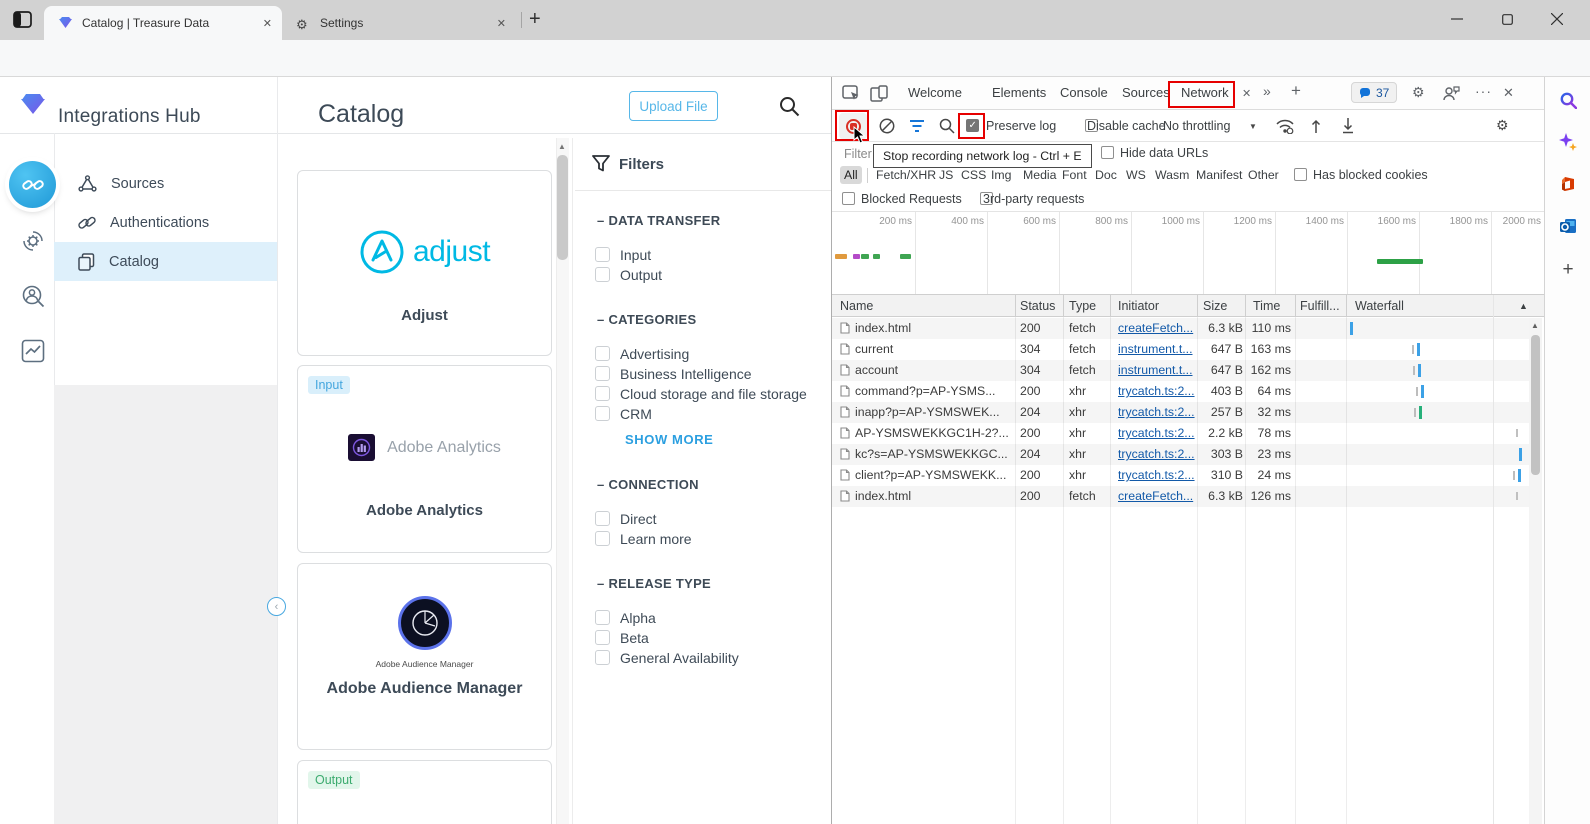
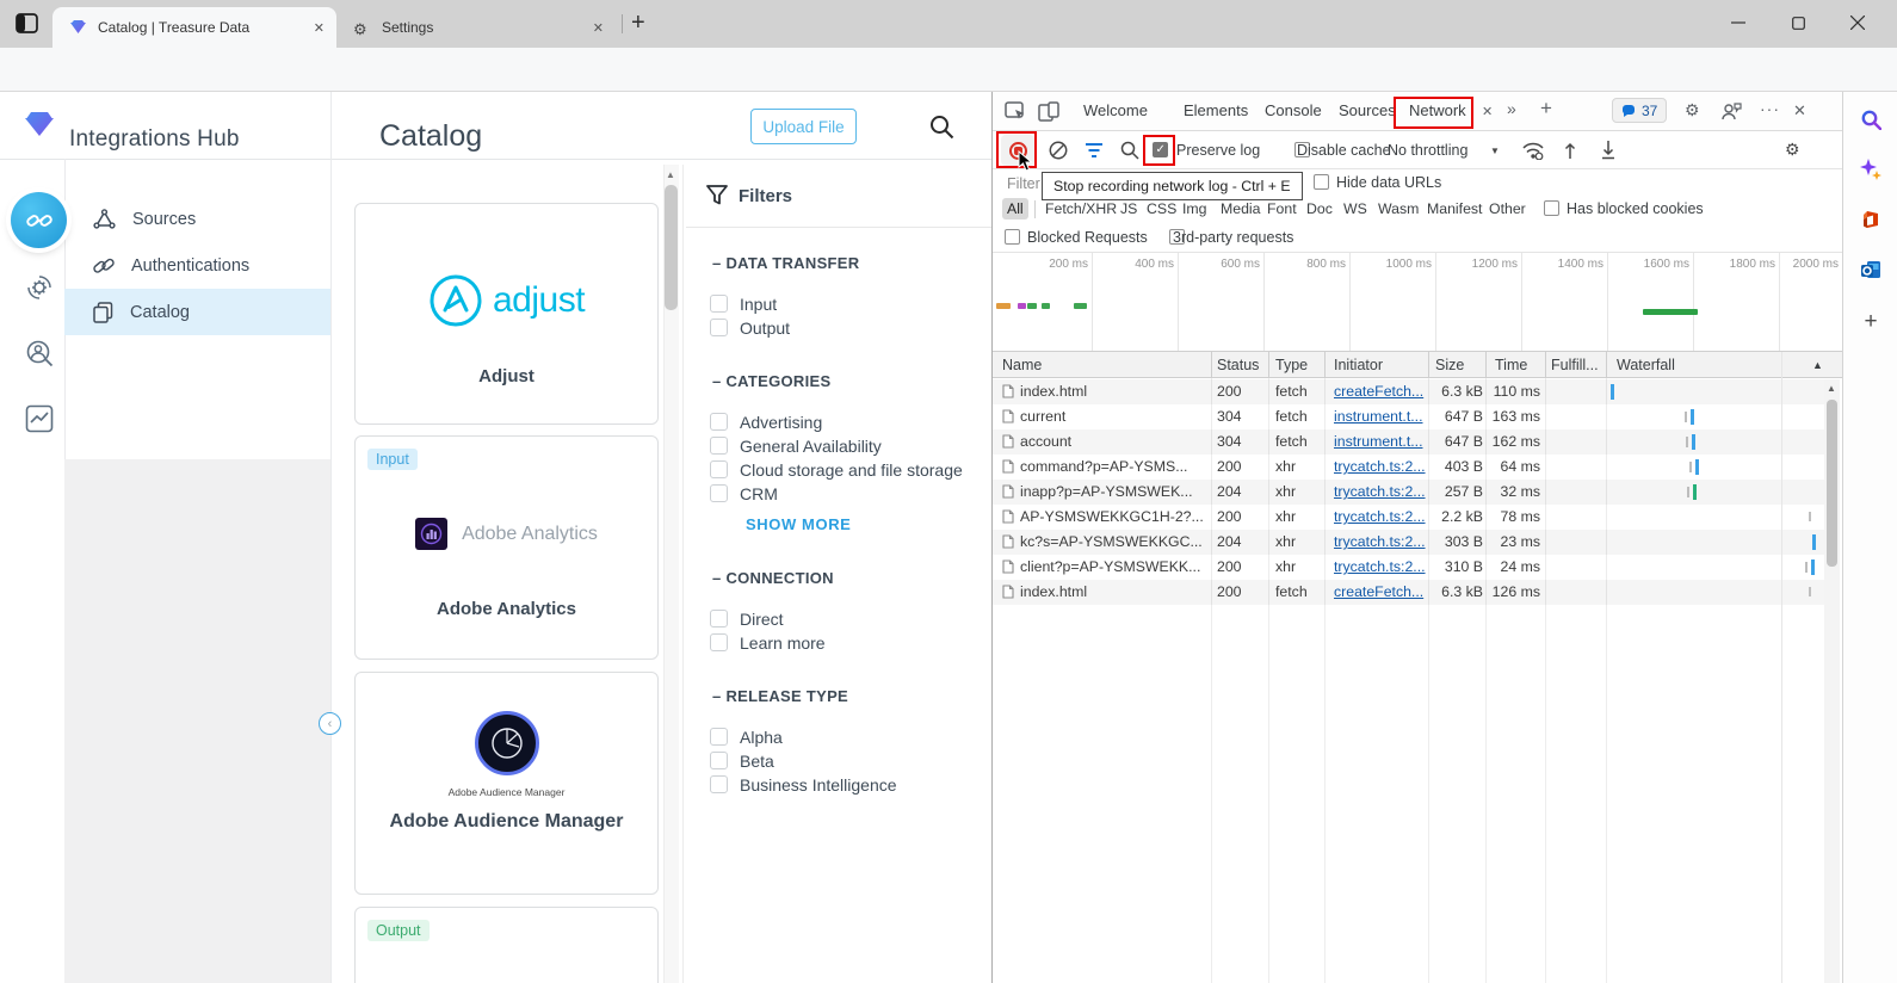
  Catalog | Treasure Data
  ✕
  ⚙
  Settings
  ✕
  +
  Integrations Hub
  Catalog
  Upload File
  Sources
  Authentications
  Catalog
  ‹
  adjust
  Adjust
  Input
  Adobe Analytics
  Adobe Analytics
  Adobe Audience Manager
  Adobe Audience Manager
  Output
  ▲
  Filters
  DATA TRANSFER
  Input
  Output
  CATEGORIES
  Advertising
- Business Intelligence
+ General Availability
  Cloud storage and file storage
  CRM
  SHOW MORE
  CONNECTION
  Direct
  Learn more
  RELEASE TYPE
  Alpha
  Beta
- General Availability
+ Business Intelligence
  Welcome
  Elements
  Console
  Sources
  Network
  ✕
  »
  +
  37
  ⚙
  ···
  ✕
  Preserve log
  Disable cache
  No throttling
  ▼
  ⚙
  Filter
  Hide data URLs
  Has blocked cookies
  All
  Fetch/XHR
  JS
  CSS
  Img
  Media
  Font
  Doc
  WS
  Wasm
  Manifest
  Other
  Blocked Requests
  3rd-party requests
  200 ms
  400 ms
  600 ms
  800 ms
  1000 ms
  1200 ms
  1400 ms
  1600 ms
  1800 ms
  2000 ms
  Name
  Status
  Type
  Initiator
  Size
  Time
  Fulfill...
  Waterfall
  ▲
  index.html
  200
  fetch
  createFetch...
  6.3 kB
  110 ms
  current
  304
  fetch
  instrument.t...
  647 B
  163 ms
  account
  304
  fetch
  instrument.t...
  647 B
  162 ms
  command?p=AP-YSMS...
  200
  xhr
  trycatch.ts:2...
  403 B
  64 ms
  inapp?p=AP-YSMSWEK...
  204
  xhr
  trycatch.ts:2...
  257 B
  32 ms
  AP-YSMSWEKKGC1H-2?...
  200
  xhr
  trycatch.ts:2...
  2.2 kB
  78 ms
  kc?s=AP-YSMSWEKKGC...
  204
  xhr
  trycatch.ts:2...
  303 B
  23 ms
  client?p=AP-YSMSWEKK...
  200
  xhr
  trycatch.ts:2...
  310 B
  24 ms
  index.html
  200
  fetch
  createFetch...
  6.3 kB
  126 ms
  ▲
  +
  Stop recording network log - Ctrl + E
